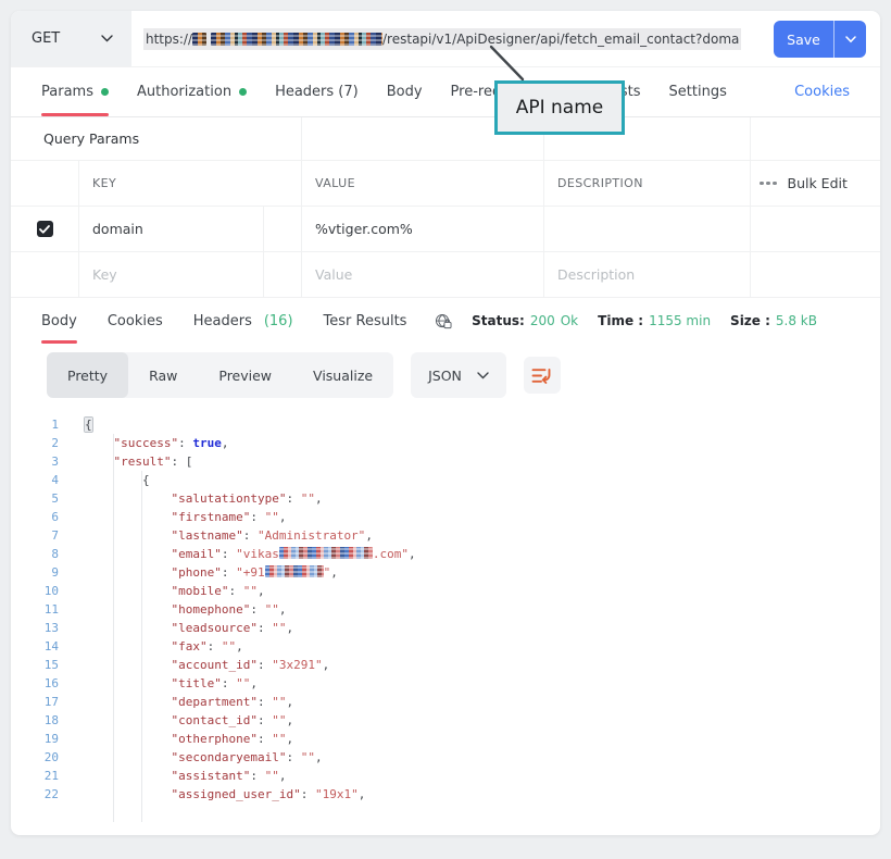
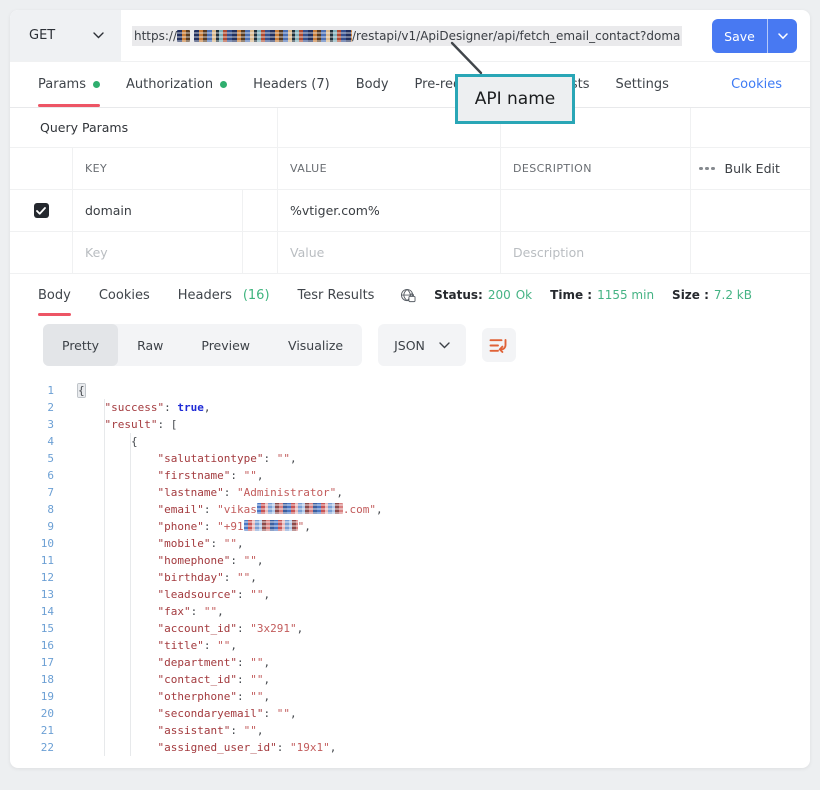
  GET
  https:// /restapi/v1/ApiDesigner/api/fetch_email_contact?doma
  Save
  Params
  Authorization
  Headers (7)
  Body
  Settings
  Cookies
  Query Params
  KEY
  VALUE
  DESCRIPTION
  Bulk Edit
  domain
  %vtiger.com%
  Key
  Value
  Description
  Body
  Cookies
  Headers
  (16)
  Tesr Results
  Status:
  200
  Ok
  Time :
  1155 min
  Size :
- 5.8 kB
+ 7.2 kB
  Pretty
  Raw
  Preview
  Visualize
  JSON
  1
  {
  2
  "success": true,
  3
  "result": [
  4
  {
  5
  "salutationtype": "",
  6
  "firstname": "",
  7
  "lastname": "Administrator",
  8
  "email": "vikas .com",
  9
  "phone": "+91 ",
  10
  "mobile": "",
  11
  "homephone": "",
+ 12
+ "birthday": "",
  13
  "leadsource": "",
  14
  "fax": "",
  15
  "account_id": "3x291",
  16
  "title": "",
  17
  "department": "",
  18
  "contact_id": "",
  19
  "otherphone": "",
  20
  "secondaryemail": "",
  21
  "assistant": "",
  22
  "assigned_user_id": "19x1",
  API name
